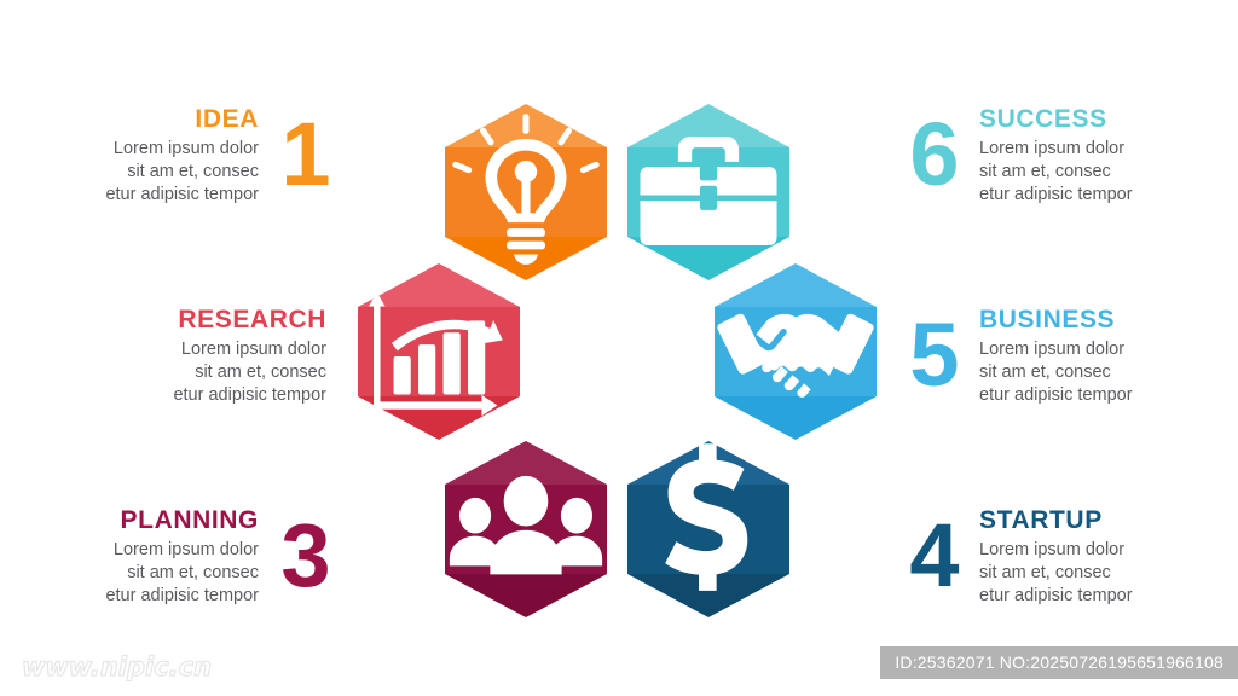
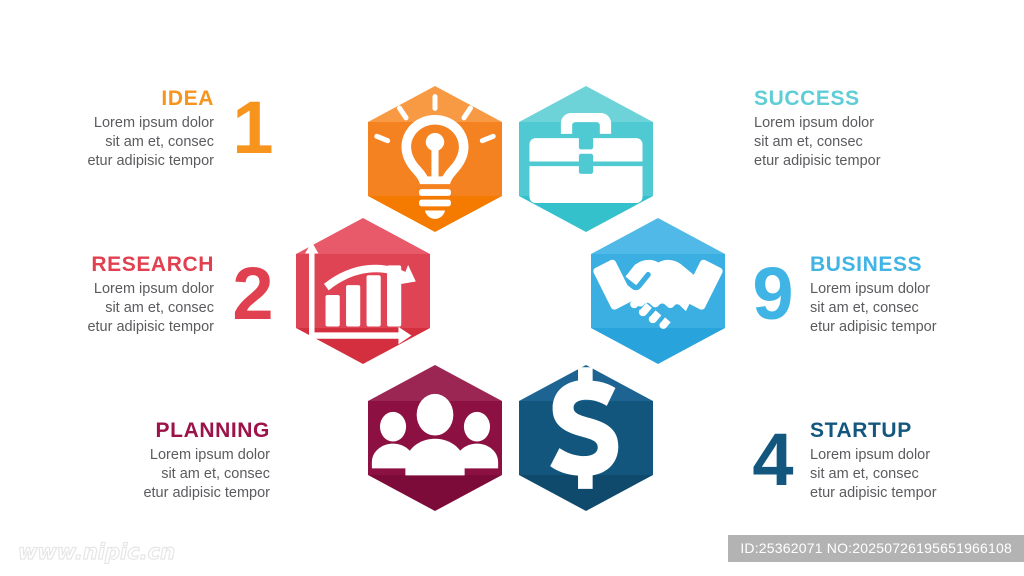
  IDEA
  Lorem ipsum dolor
  sit am et, consec
  etur adipisic tempor
  1
  RESEARCH
  Lorem ipsum dolor
  sit am et, consec
  etur adipisic tempor
+ 2
  PLANNING
  Lorem ipsum dolor
  sit am et, consec
  etur adipisic tempor
- 3
- 6
  SUCCESS
  Lorem ipsum dolor
  sit am et, consec
  etur adipisic tempor
- 5
+ 9
  BUSINESS
  Lorem ipsum dolor
  sit am et, consec
  etur adipisic tempor
  4
  STARTUP
  Lorem ipsum dolor
  sit am et, consec
  etur adipisic tempor
  www.nipic.cn
  ID:25362071 NO:20250726195651966108
